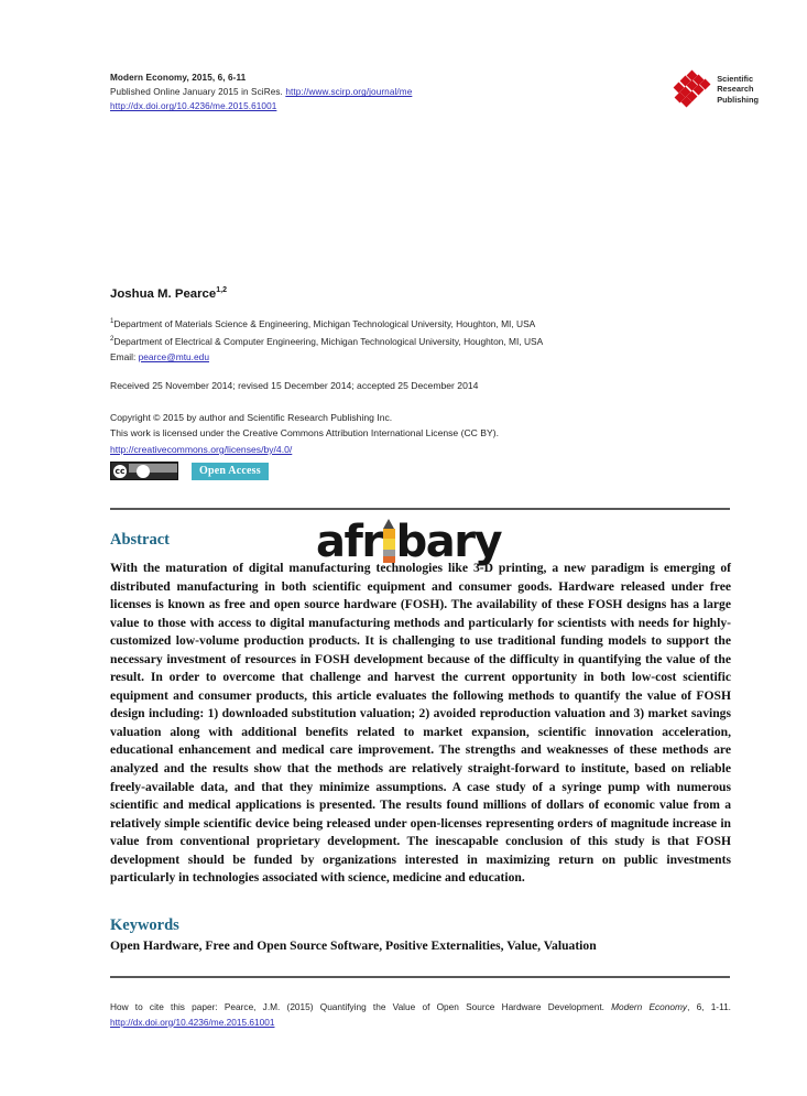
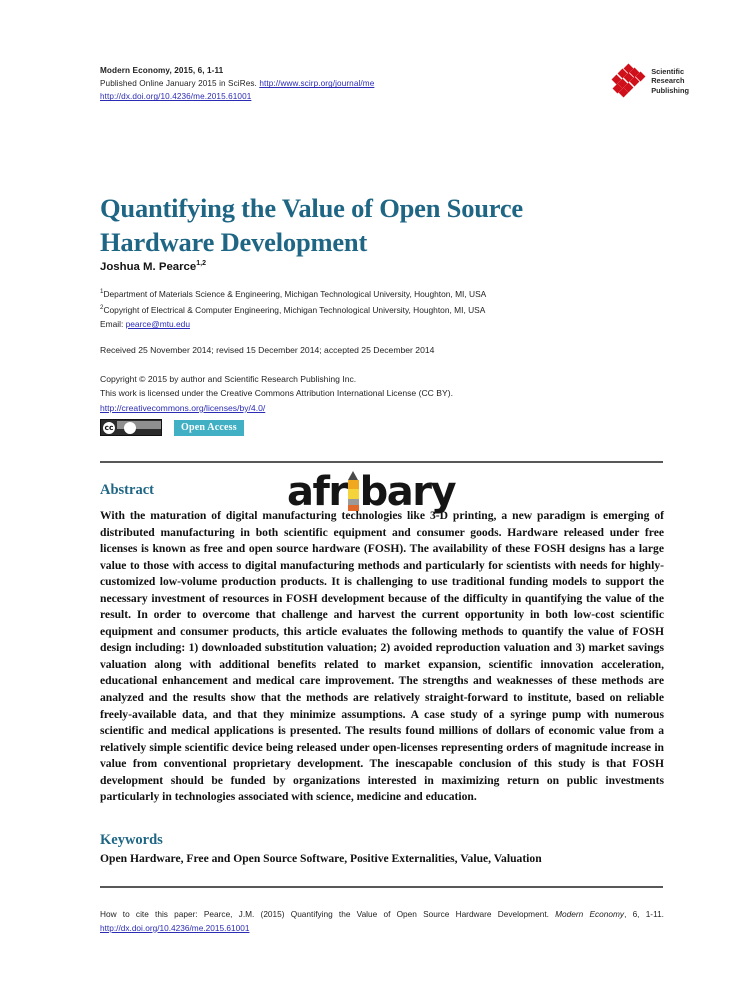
- Modern Economy, 2015, 6, 6-11
+ Modern Economy, 2015, 6, 1-11
  Published Online January 2015 in SciRes. http://www.scirp.org/journal/me
  http://dx.doi.org/10.4236/me.2015.61001
  Scientific
  Research
  Publishing
+ Quantifying the Value of Open Source Hardware Development
  Joshua M. Pearce
  Department of Materials Science & Engineering, Michigan Technological University, Houghton, MI, USA
- Department of Electrical & Computer Engineering, Michigan Technological University, Houghton, MI, USA
+ Copyright of Electrical & Computer Engineering, Michigan Technological University, Houghton, MI, USA
  Email: pearce@mtu.edu
  Received 25 November 2014; revised 15 December 2014; accepted 25 December 2014
  Copyright © 2015 by author and Scientific Research Publishing Inc.
  This work is licensed under the Creative Commons Attribution International License (CC BY).
  http://creativecommons.org/licenses/by/4.0/
  cc
  Open Access
  Abstract
  With the maturation of digital manufacturing technologies like 3-D printing, a new paradigm is emerging of distributed manufacturing in both scientific equipment and consumer goods. Hardware released under free licenses is known as free and open source hardware (FOSH). The availability of these FOSH designs has a large value to those with access to digital manufacturing methods and particularly for scientists with needs for highly-customized low-volume production products. It is challenging to use traditional funding models to support the necessary investment of resources in FOSH development because of the difficulty in quantifying the value of the result. In order to overcome that challenge and harvest the current opportunity in both low-cost scientific equipment and consumer products, this article evaluates the following methods to quantify the value of FOSH design including: 1) downloaded substitution valuation; 2) avoided reproduction valuation and 3) market savings valuation along with additional benefits related to market expansion, scientific innovation acceleration, educational enhancement and medical care improvement. The strengths and weaknesses of these methods are analyzed and the results show that the methods are relatively straight-forward to institute, based on reliable freely-available data, and that they minimize assumptions. A case study of a syringe pump with numerous scientific and medical applications is presented. The results found millions of dollars of economic value from a relatively simple scientific device being released under open-licenses representing orders of magnitude increase in value from conventional proprietary development. The inescapable conclusion of this study is that FOSH development should be funded by organizations interested in maximizing return on public investments particularly in technologies associated with science, medicine and education.
  afr
  bary
  Keywords
  Open Hardware, Free and Open Source Software, Positive Externalities, Value, Valuation
  How to cite this paper: Pearce, J.M. (2015) Quantifying the Value of Open Source Hardware Development. Modern Economy, 6, 1-11. http://dx.doi.org/10.4236/me.2015.61001
